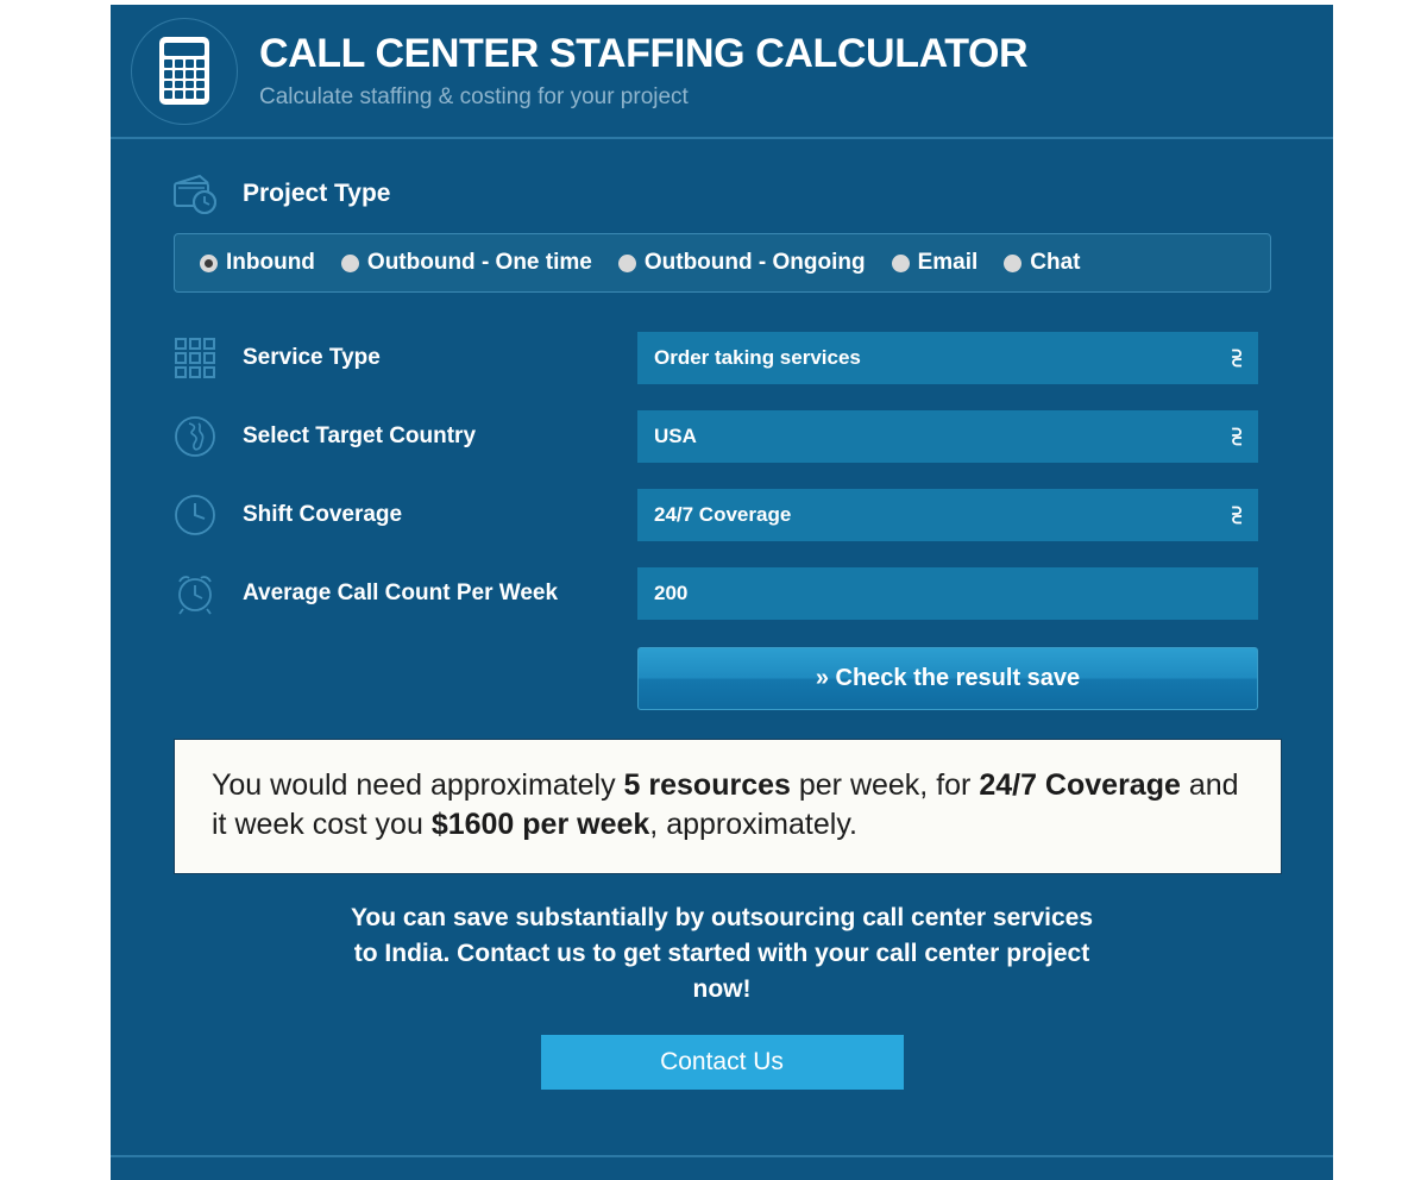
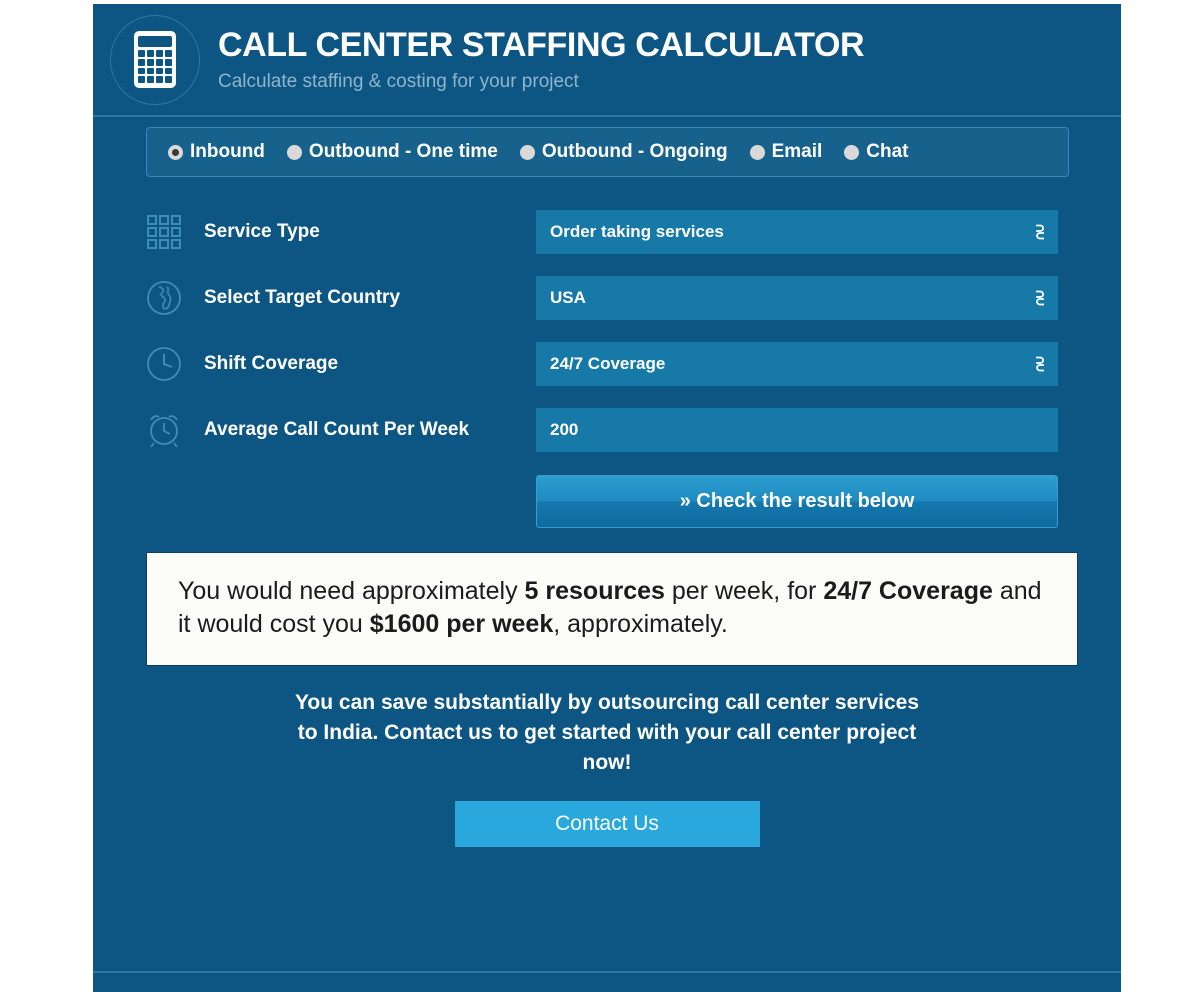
  CALL CENTER STAFFING CALCULATOR
  Calculate staffing & costing for your project
- Project Type
  Inbound
  Outbound - One time
  Outbound - Ongoing
  Email
  Chat
  Service Type
  Order taking services
  ⫔
  Select Target Country
  USA
  ⫔
  Shift Coverage
  24/7 Coverage
  ⫔
  Average Call Count Per Week
  200
- » Check the result save
+ » Check the result below
- You would need approximately 5 resources per week, for 24/7 Coverage and it week cost you $1600 per week, approximately.
+ You would need approximately 5 resources per week, for 24/7 Coverage and it would cost you $1600 per week, approximately.
  You can save substantially by outsourcing call center services to India. Contact us to get started with your call center project now!
  Contact Us
